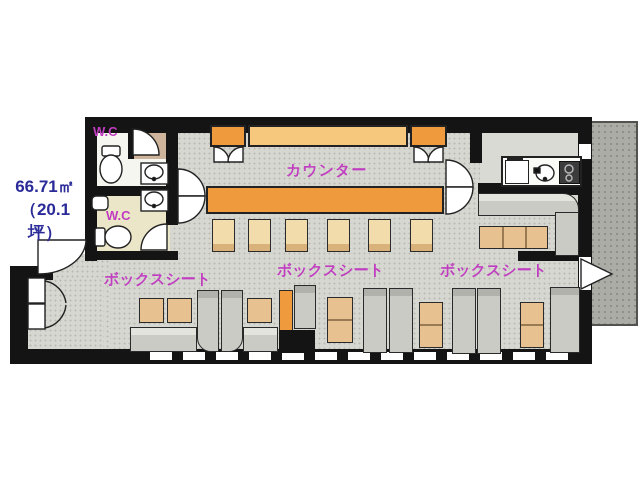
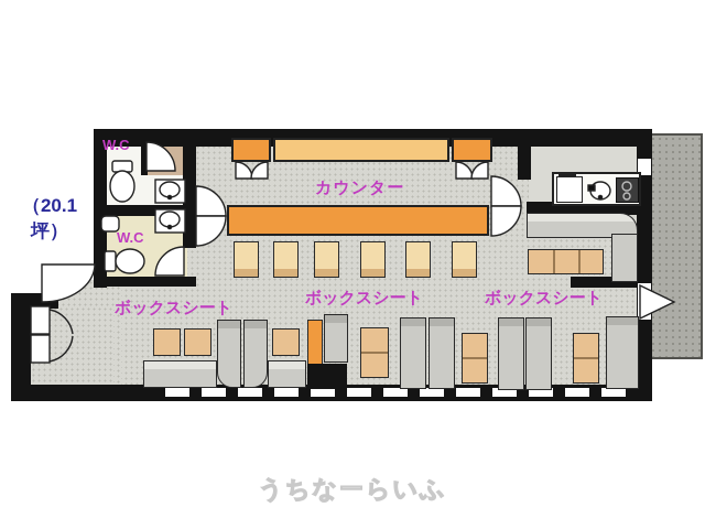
  W.C
  W.C
  カウンター
  ボックスシート
  ボックスシート
  ボックスシート
- 66.71㎡
  （20.1坪）
+ うちなーらいふ
